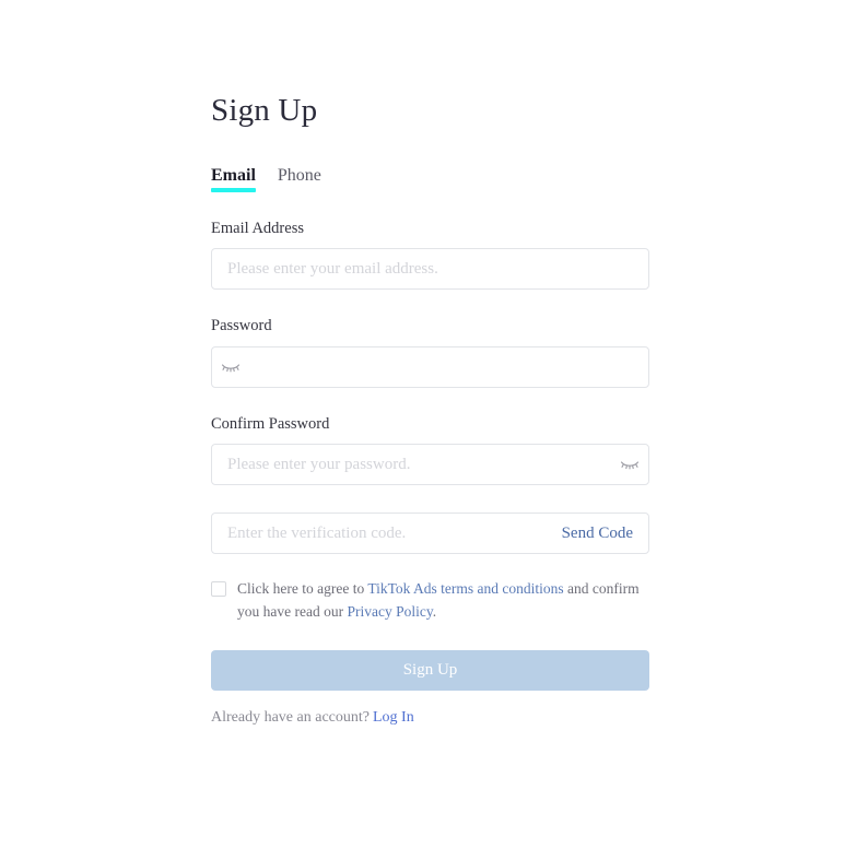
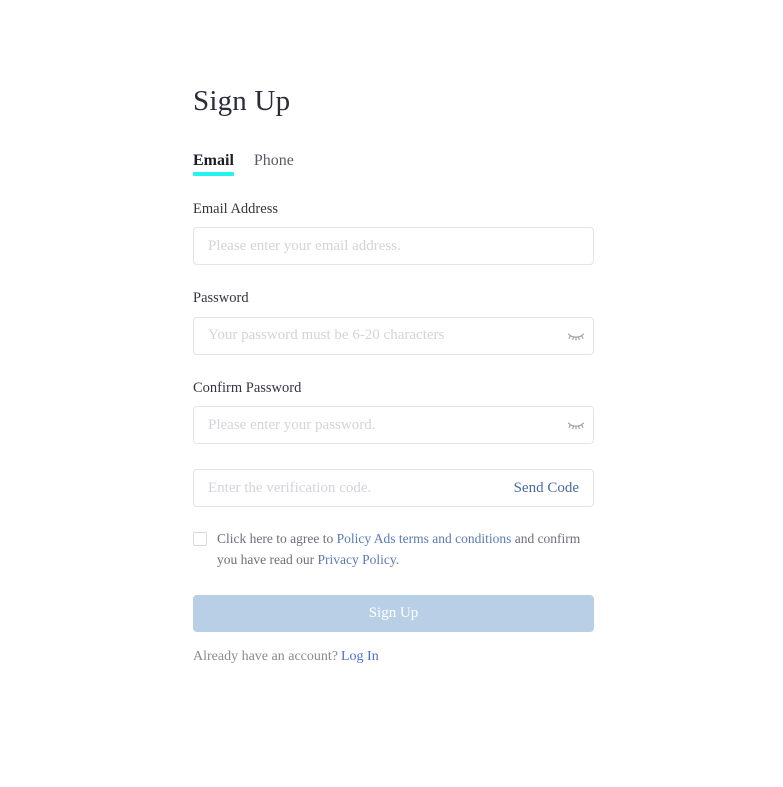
  Sign Up
  Email
  Phone
  Email Address
  Please enter your email address.
  Password
+ Your password must be 6-20 characters
  Confirm Password
  Please enter your password.
  Enter the verification code.
  Send Code
- Click here to agree to TikTok Ads terms and conditions and confirm you have read our Privacy Policy.
+ Click here to agree to Policy Ads terms and conditions and confirm you have read our Privacy Policy.
  Sign Up
  Already have an account? Log In
